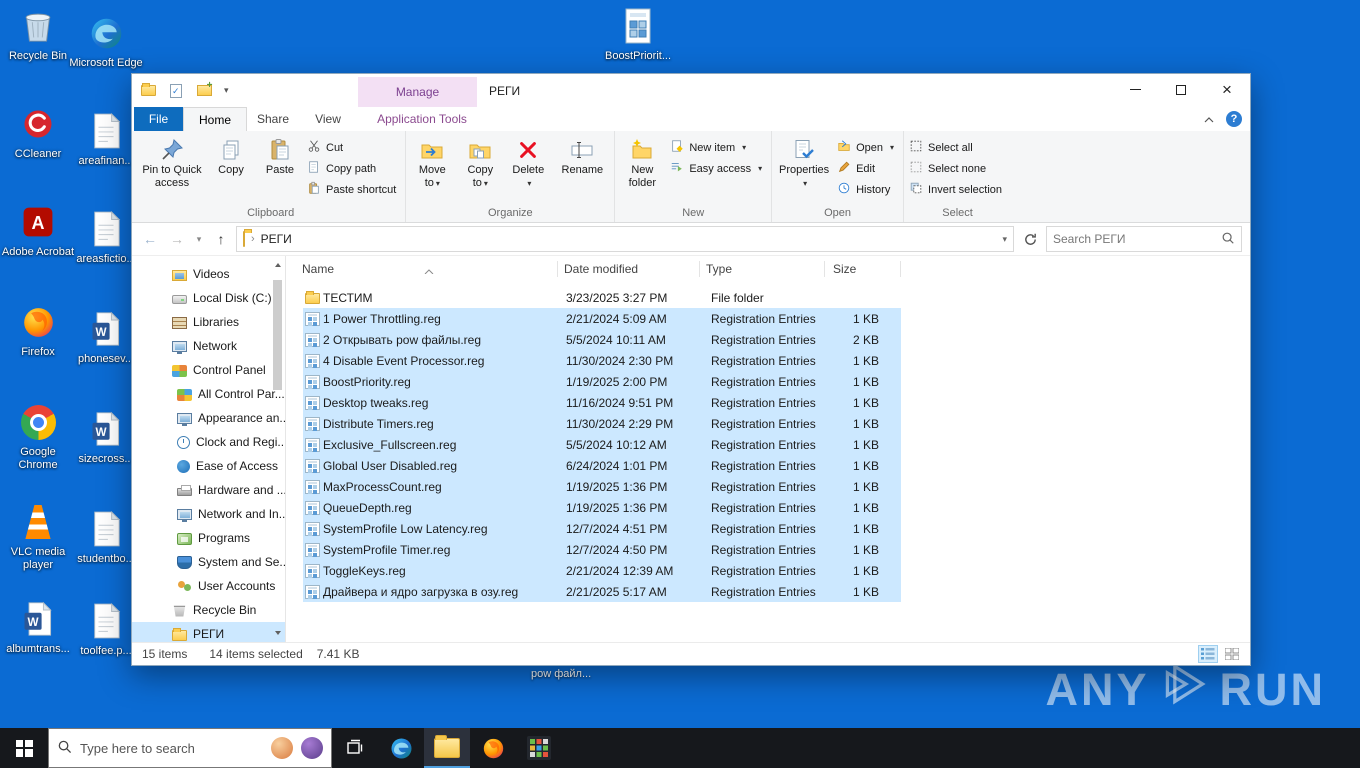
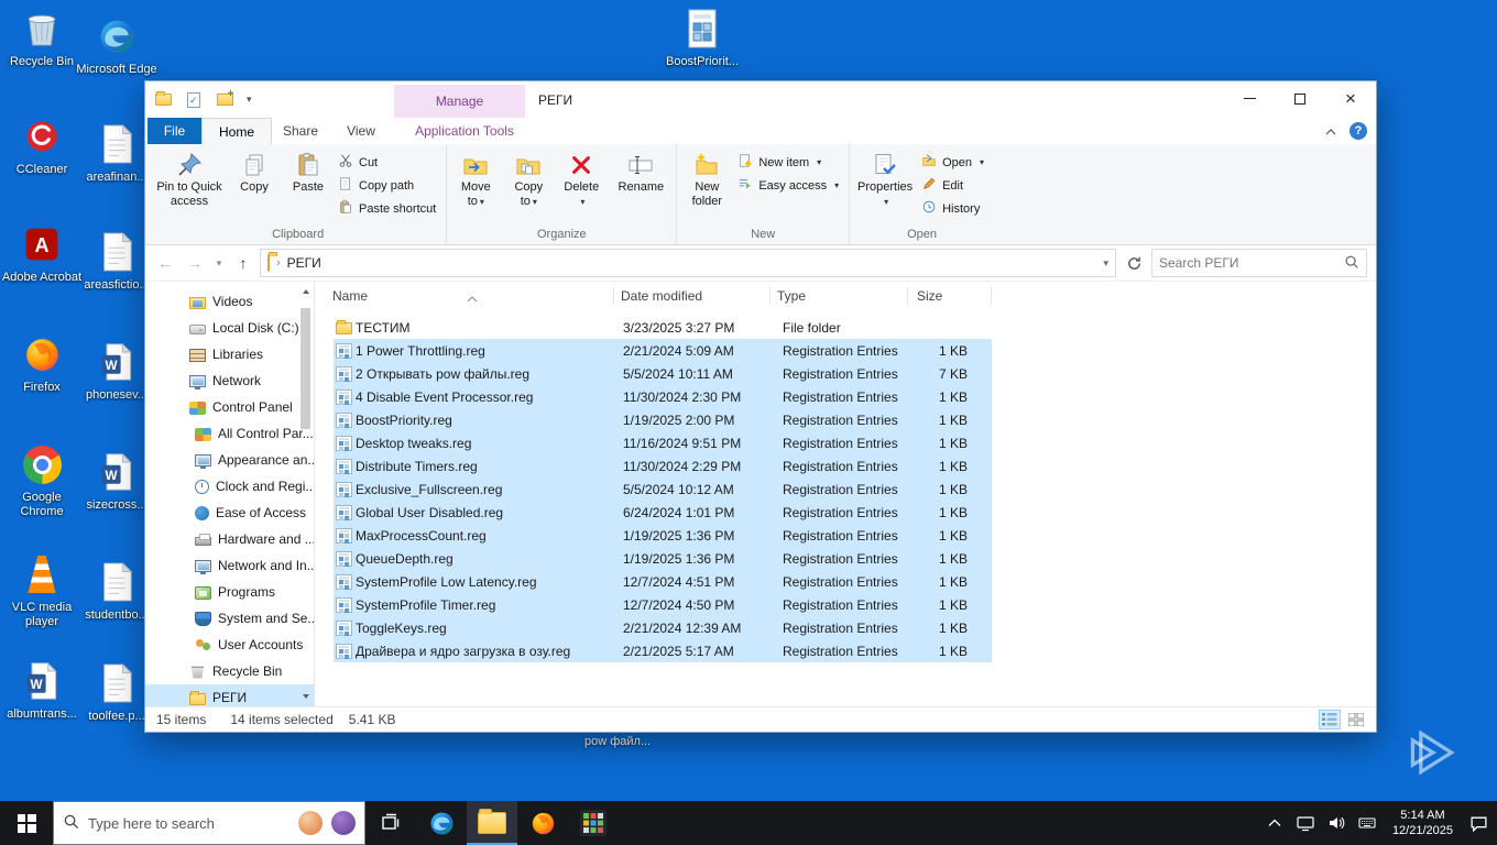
  Recycle Bin
  Microsoft Edge
  CCleaner
  areafinan..
  A
  Adobe Acrobat
  areasfictio.
  Firefox
  W
  phonesev..
  Google Chrome
  W
  sizecross..
  VLC media player
  studentbo.
  W
  albumtrans...
  toolfee.p..
  BoostPriorit...
  pow файл...
- ANY
- RUN
  ▾
  Manage
  РЕГИ
  ×
  File
  Home
  Share
  View
  Application Tools
  ?
  Pin to Quick access
  Copy
  Paste
  Cut
  Copy path
  Paste shortcut
  Clipboard
  Move to ▾
  Copy to ▾
  Delete
  ▾
  Rename
  Organize
  New folder
  New item
  ▾
  Easy access
  ▾
  New
  Properties ▾
  Open
  ▾
  Edit
  History
  Open
- Select all
- Select none
- Invert selection
- Select
  ←
  →
  ▾
  ↑
  ›
  РЕГИ
  ▾
  Search РЕГИ
  Videos
  Local Disk (C:)
  Libraries
  Network
  Control Panel
  All Control Par...
  Appearance an..
  Clock and Regi..
  Ease of Access
  Hardware and ..
  Network and In..
  Programs
  System and Se..
  User Accounts
  Recycle Bin
  РЕГИ
  Name
  Date modified
  Type
  Size
  ТЕСТИМ
  3/23/2025 3:27 PM
  File folder
  1 Power Throttling.reg
  2/21/2024 5:09 AM
  Registration Entries
  1 KB
  2 Открывать pow файлы.reg
  5/5/2024 10:11 AM
  Registration Entries
- 2 KB
+ 7 KB
  4 Disable Event Processor.reg
  11/30/2024 2:30 PM
  Registration Entries
  1 KB
  BoostPriority.reg
  1/19/2025 2:00 PM
  Registration Entries
  1 KB
  Desktop tweaks.reg
  11/16/2024 9:51 PM
  Registration Entries
  1 KB
  Distribute Timers.reg
  11/30/2024 2:29 PM
  Registration Entries
  1 KB
  Exclusive_Fullscreen.reg
  5/5/2024 10:12 AM
  Registration Entries
  1 KB
  Global User Disabled.reg
  6/24/2024 1:01 PM
  Registration Entries
  1 KB
  MaxProcessCount.reg
  1/19/2025 1:36 PM
  Registration Entries
  1 KB
  QueueDepth.reg
  1/19/2025 1:36 PM
  Registration Entries
  1 KB
  SystemProfile Low Latency.reg
  12/7/2024 4:51 PM
  Registration Entries
  1 KB
  SystemProfile Timer.reg
  12/7/2024 4:50 PM
  Registration Entries
  1 KB
  ToggleKeys.reg
  2/21/2024 12:39 AM
  Registration Entries
  1 KB
  Драйвера и ядро загрузка в озу.reg
  2/21/2025 5:17 AM
  Registration Entries
  1 KB
  15 items
  14 items selected
- 7.41 KB
+ 5.41 KB
  Type here to search
+ 5:14 AM
+ 12/21/2025
